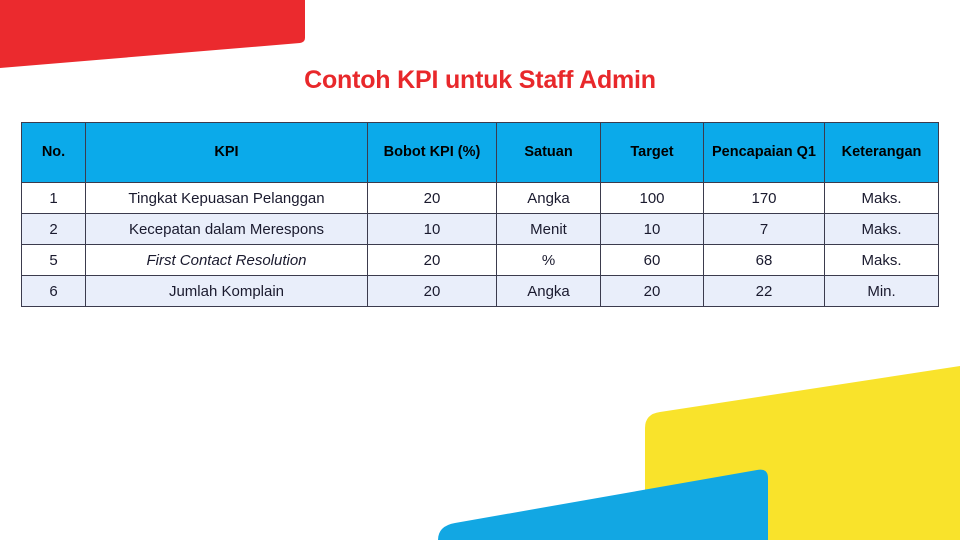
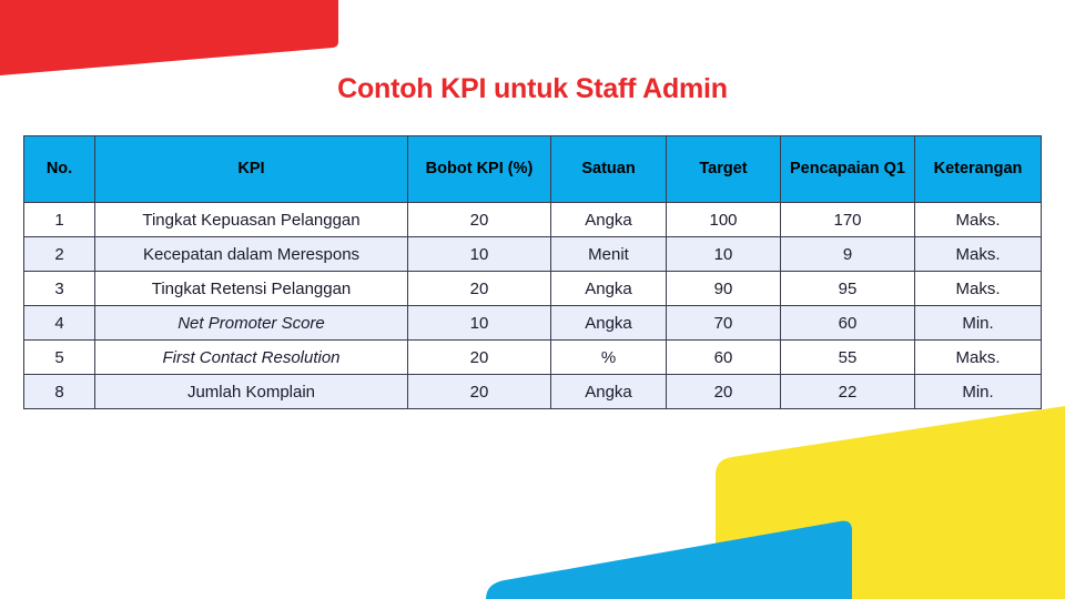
  Contoh KPI untuk Staff Admin
  No.	KPI	Bobot KPI (%)	Satuan	Target	Pencapaian Q1	Keterangan
  1	Tingkat Kepuasan Pelanggan	20	Angka	100	170	Maks.
- 2	Kecepatan dalam Merespons	10	Menit	10	7	Maks.
+ 2	Kecepatan dalam Merespons	10	Menit	10	9	Maks.
+ 3	Tingkat Retensi Pelanggan	20	Angka	90	95	Maks.
+ 4	Net Promoter Score	10	Angka	70	60	Min.
- 5	First Contact Resolution	20	%	60	68	Maks.
+ 5	First Contact Resolution	20	%	60	55	Maks.
- 6	Jumlah Komplain	20	Angka	20	22	Min.
+ 8	Jumlah Komplain	20	Angka	20	22	Min.
